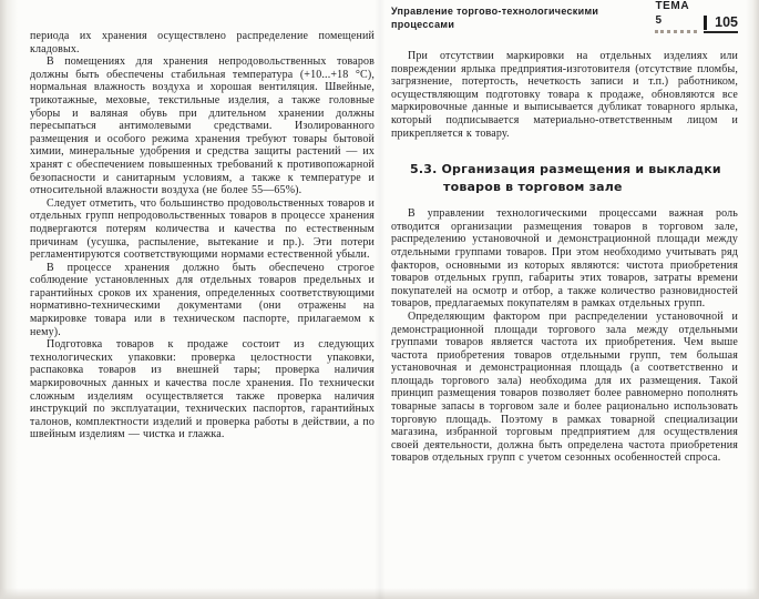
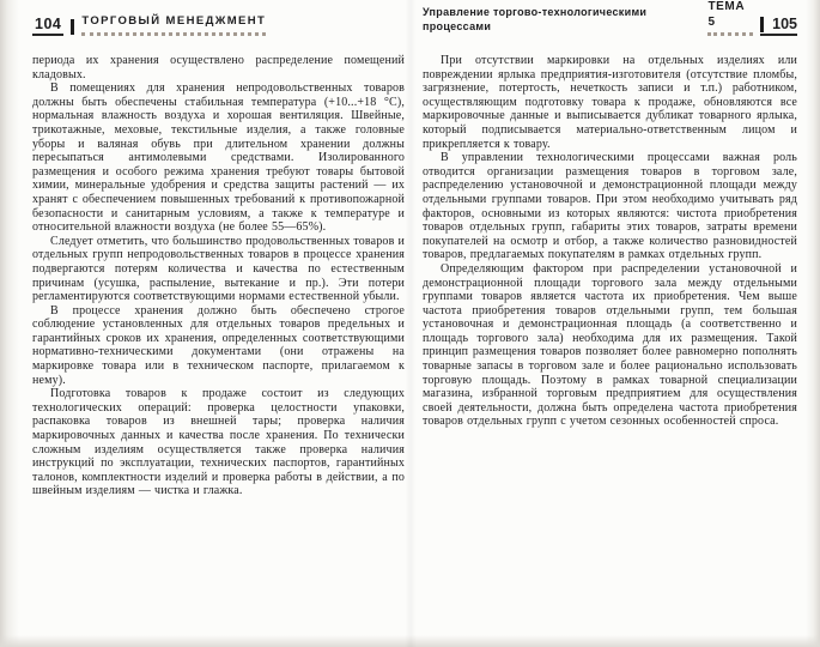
+ 104
+ ТОРГОВЫЙ МЕНЕДЖМЕНТ
  периода их хранения осуществлено распределение помещений кладовых.
  В помещениях для хранения непродовольственных товаров должны быть обеспечены стабильная температура (+10...+18 °С), нормальная влажность воздуха и хорошая вентиляция. Швейные, трикотажные, меховые, текстильные изделия, а также головные уборы и валяная обувь при длительном хранении должны пересыпаться антимолевыми средствами. Изолированного размещения и особого режима хранения требуют товары бытовой химии, минеральные удобрения и средства защиты растений — их хранят с обеспечением повышенных требований к противопожарной безопасности и санитарным условиям, а также к температуре и относительной влажности воздуха (не более 55—65%).
  Следует отметить, что большинство продовольственных товаров и отдельных групп непродовольственных товаров в процессе хранения подвергаются потерям количества и качества по естественным причинам (усушка, распыление, вытекание и пр.). Эти потери регламентируются соответствующими нормами естественной убыли.
  В процессе хранения должно быть обеспечено строгое соблюдение установленных для отдельных товаров предельных и гарантийных сроков их хранения, определенных соответствующими нормативно-техническими документами (они отражены на маркировке товара или в техническом паспорте, прилагаемом к нему).
- Подготовка товаров к продаже состоит из следующих технологических упаковки: проверка целостности упаковки, распаковка товаров из внешней тары; проверка наличия маркировочных данных и качества после хранения. По технически сложным изделиям осуществляется также проверка наличия инструкций по эксплуатации, технических паспортов, гарантийных талонов, комплектности изделий и проверка работы в действии, а по швейным изделиям — чистка и глажка.
+ Подготовка товаров к продаже состоит из следующих технологических операций: проверка целостности упаковки, распаковка товаров из внешней тары; проверка наличия маркировочных данных и качества после хранения. По технически сложным изделиям осуществляется также проверка наличия инструкций по эксплуатации, технических паспортов, гарантийных талонов, комплектности изделий и проверка работы в действии, а по швейным изделиям — чистка и глажка.
  Управление торгово-технологическими процессами
  ТЕМА 5
  105
  При отсутствии маркировки на отдельных изделиях или повреждении ярлыка предприятия-изготовителя (отсутствие пломбы, загрязнение, потертость, нечеткость записи и т.п.) работником, осуществляющим подготовку товара к продаже, обновляются все маркировочные данные и выписывается дубликат товарного ярлыка, который подписывается материально-ответственным лицом и прикрепляется к товару.
- 5.3. Организация размещения и выкладки
- товаров в торговом зале
  В управлении технологическими процессами важная роль отводится организации размещения товаров в торговом зале, распределению установочной и демонстрационной площади между отдельными группами товаров. При этом необходимо учитывать ряд факторов, основными из которых являются: чистота приобретения товаров отдельных групп, габариты этих товаров, затраты времени покупателей на осмотр и отбор, а также количество разновидностей товаров, предлагаемых покупателям в рамках отдельных групп.
  Определяющим фактором при распределении установочной и демонстрационной площади торгового зала между отдельными группами товаров является частота их приобретения. Чем выше частота приобретения товаров отдельными групп, тем большая установочная и демонстрационная площадь (а соответственно и площадь торгового зала) необходима для их размещения. Такой принцип размещения товаров позволяет более равномерно пополнять товарные запасы в торговом зале и более рационально использовать торговую площадь. Поэтому в рамках товарной специализации магазина, избранной торговым предприятием для осуществления своей деятельности, должна быть определена частота приобретения товаров отдельных групп с учетом сезонных особенностей спроса.
